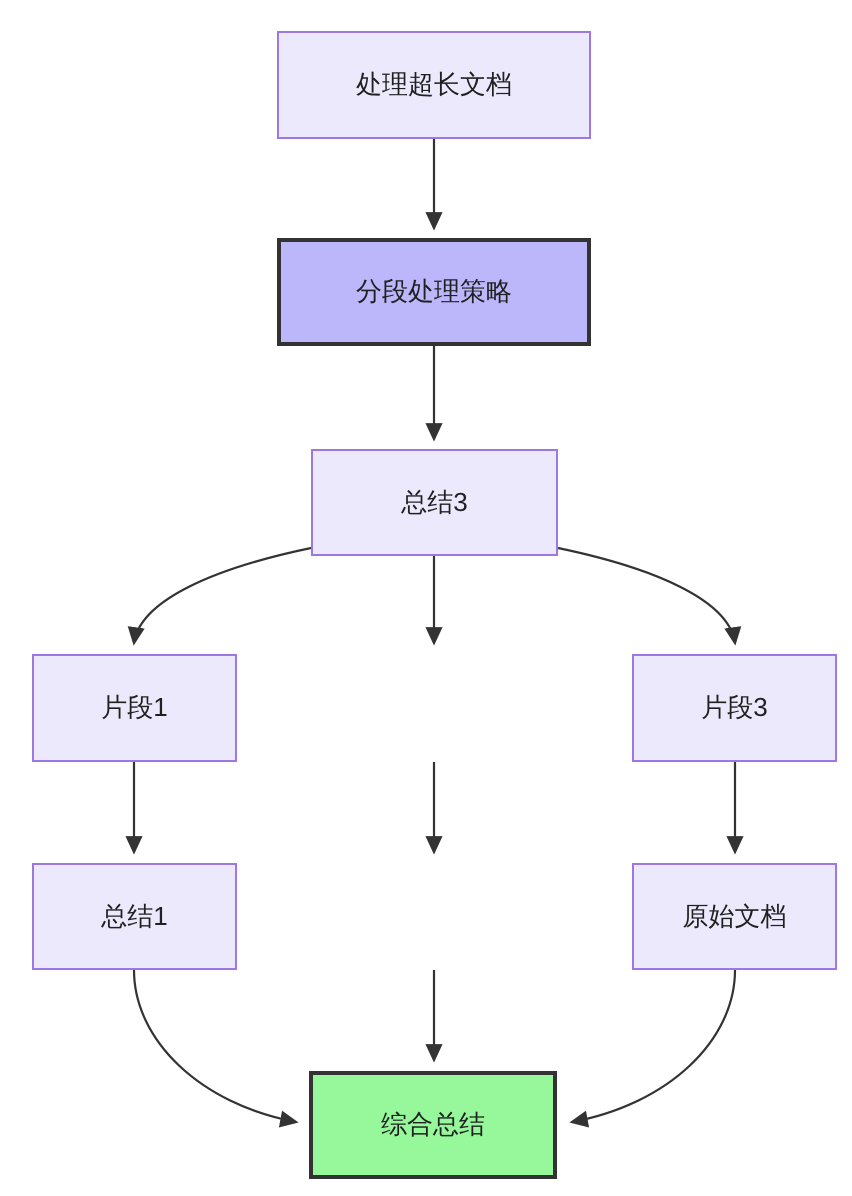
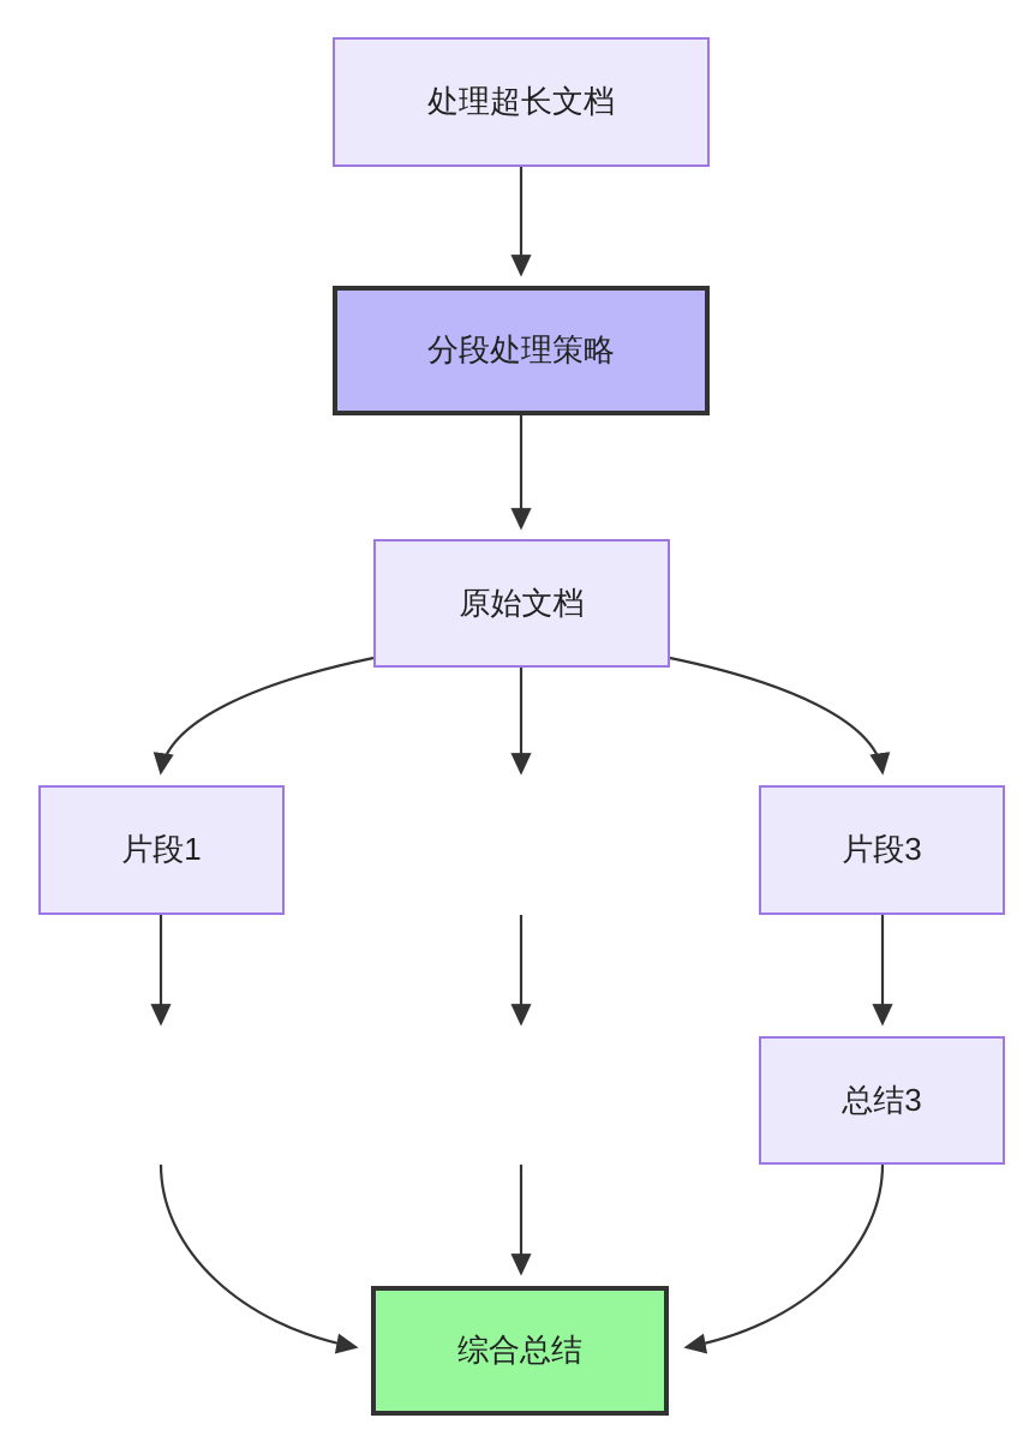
  处理超长文档
  分段处理策略
- 总结3
+ 原始文档
  片段1
  片段3
- 总结1
- 原始文档
+ 总结3
  综合总结
